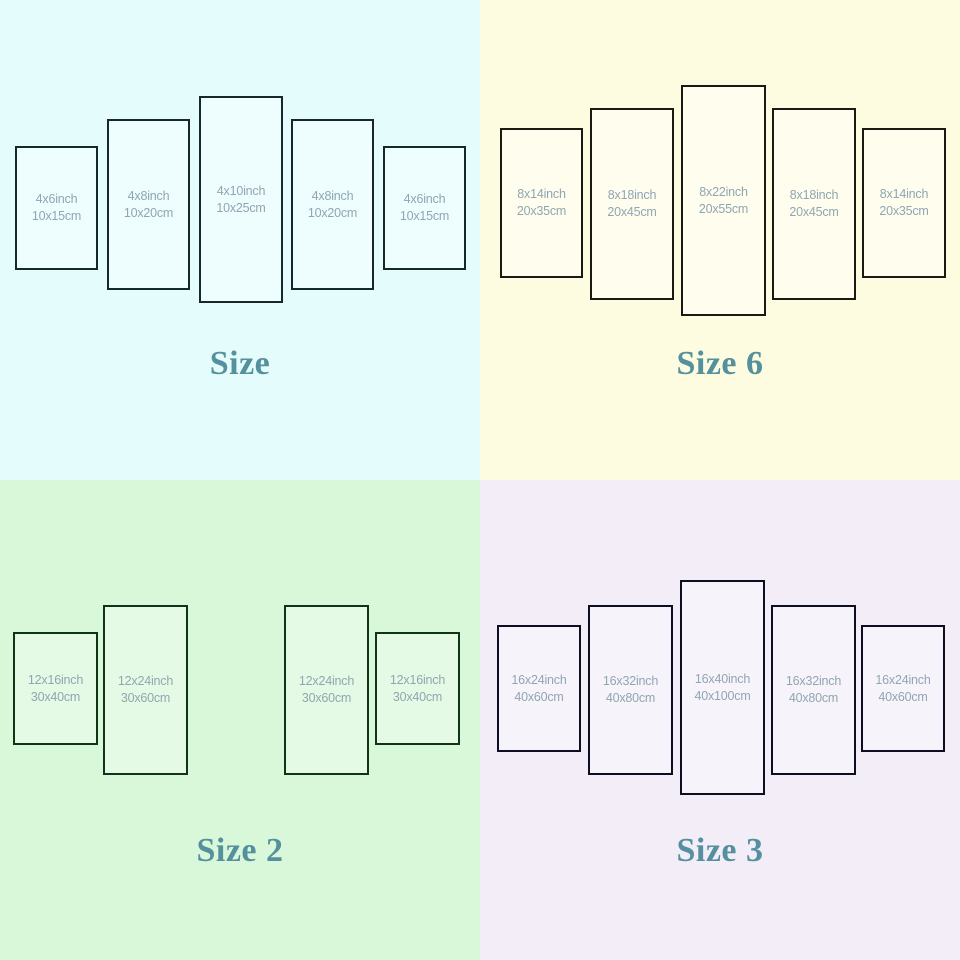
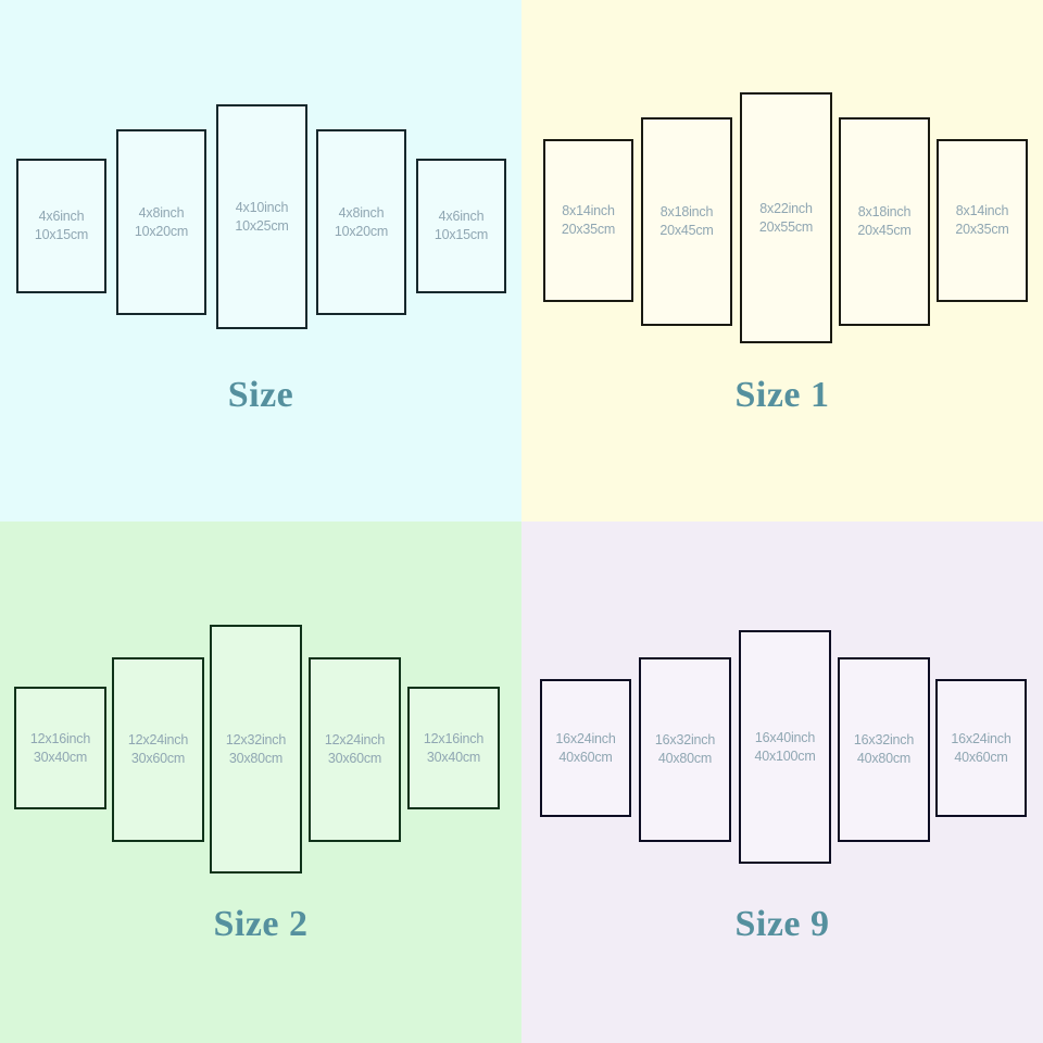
  4x6inch
  10x15cm
  4x8inch
  10x20cm
  4x10inch
  10x25cm
  4x8inch
  10x20cm
  4x6inch
  10x15cm
  Size
  8x14inch
  20x35cm
  8x18inch
  20x45cm
  8x22inch
  20x55cm
  8x18inch
  20x45cm
  8x14inch
  20x35cm
- Size 6
+ Size 1
  12x16inch
  30x40cm
  12x24inch
  30x60cm
+ 12x32inch
+ 30x80cm
  12x24inch
  30x60cm
  12x16inch
  30x40cm
  Size 2
  16x24inch
  40x60cm
  16x32inch
  40x80cm
  16x40inch
  40x100cm
  16x32inch
  40x80cm
  16x24inch
  40x60cm
- Size 3
+ Size 9
